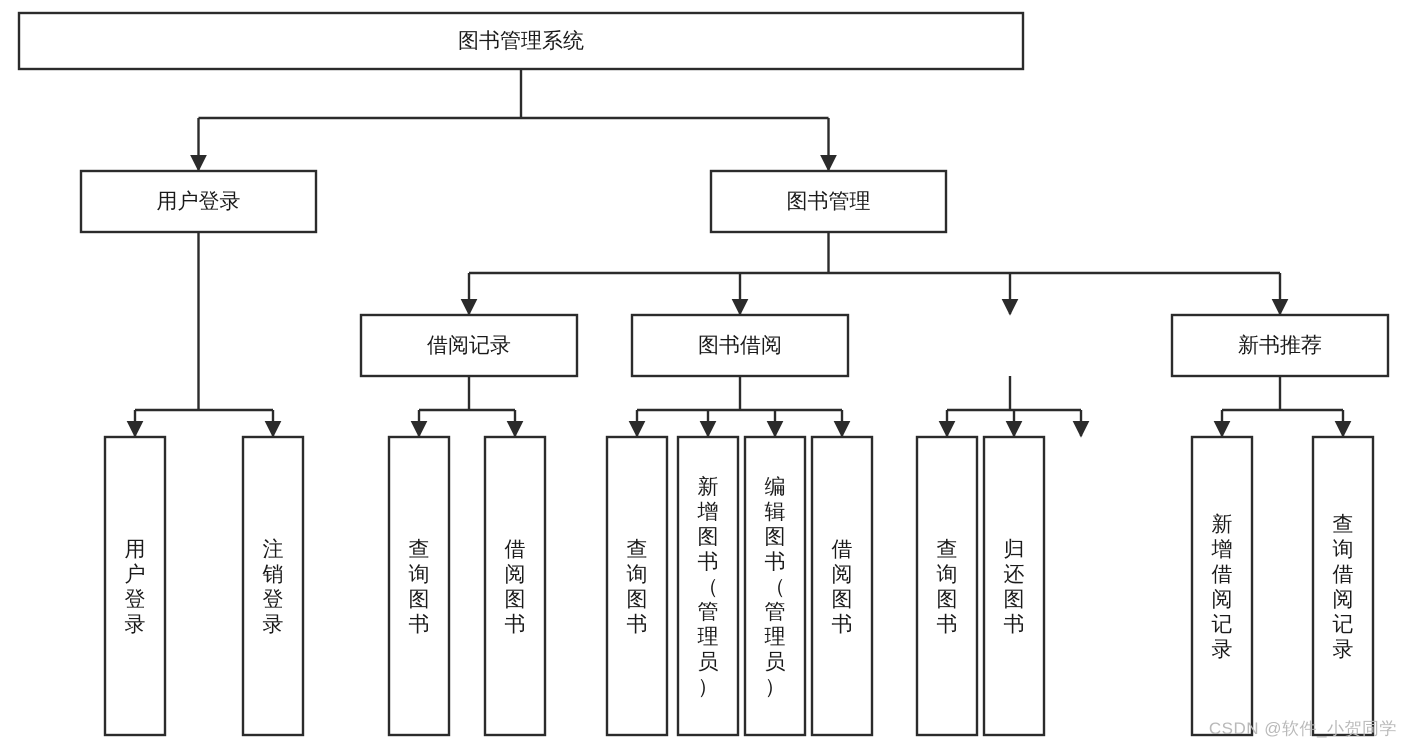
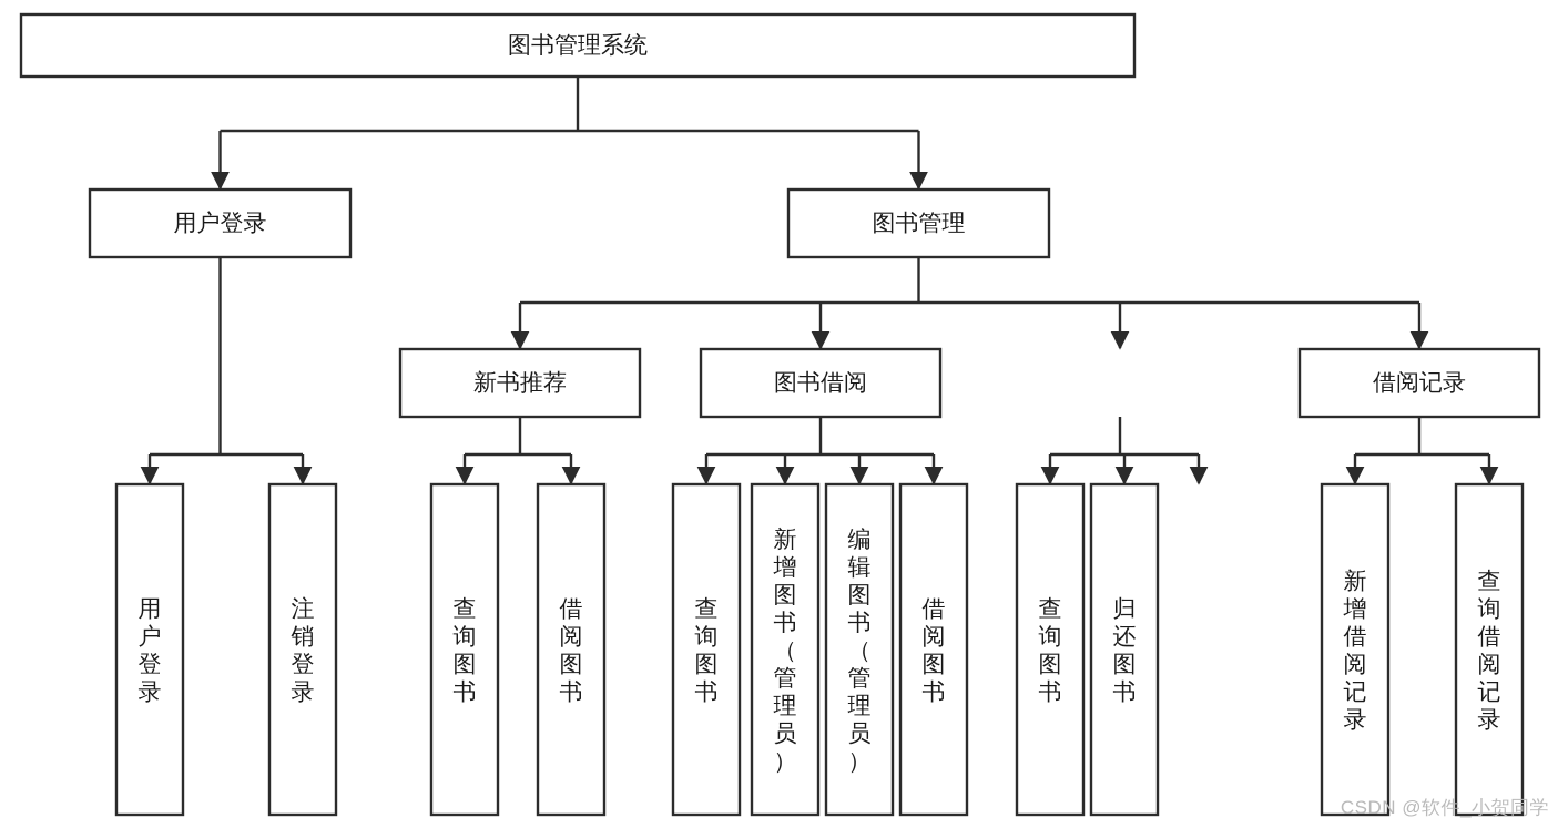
  图书管理系统
  用户登录
  图书管理
- 借阅记录
+ 新书推荐
  图书借阅
- 新书推荐
+ 借阅记录
  用户登录
  注销登录
  查询图书
  借阅图书
  查询图书
  新增图书（管理员）
  编辑图书（管理员）
  借阅图书
  查询图书
  归还图书
  新增借阅记录
  查询借阅记录
  CSDN @软件_小贺同学
